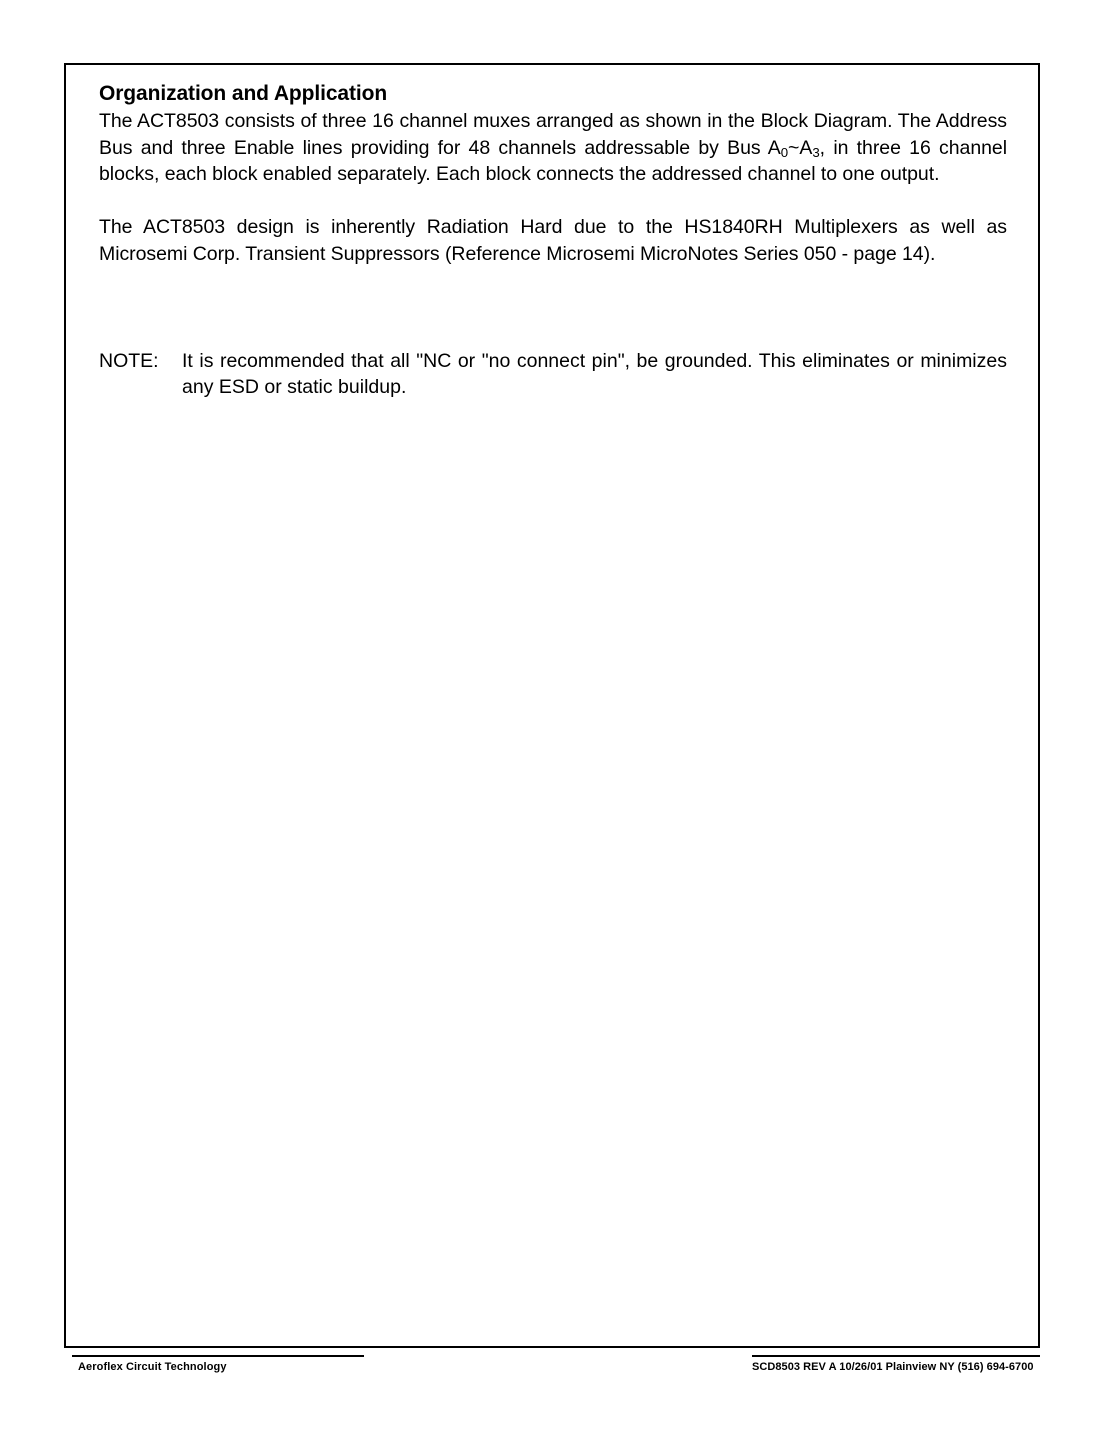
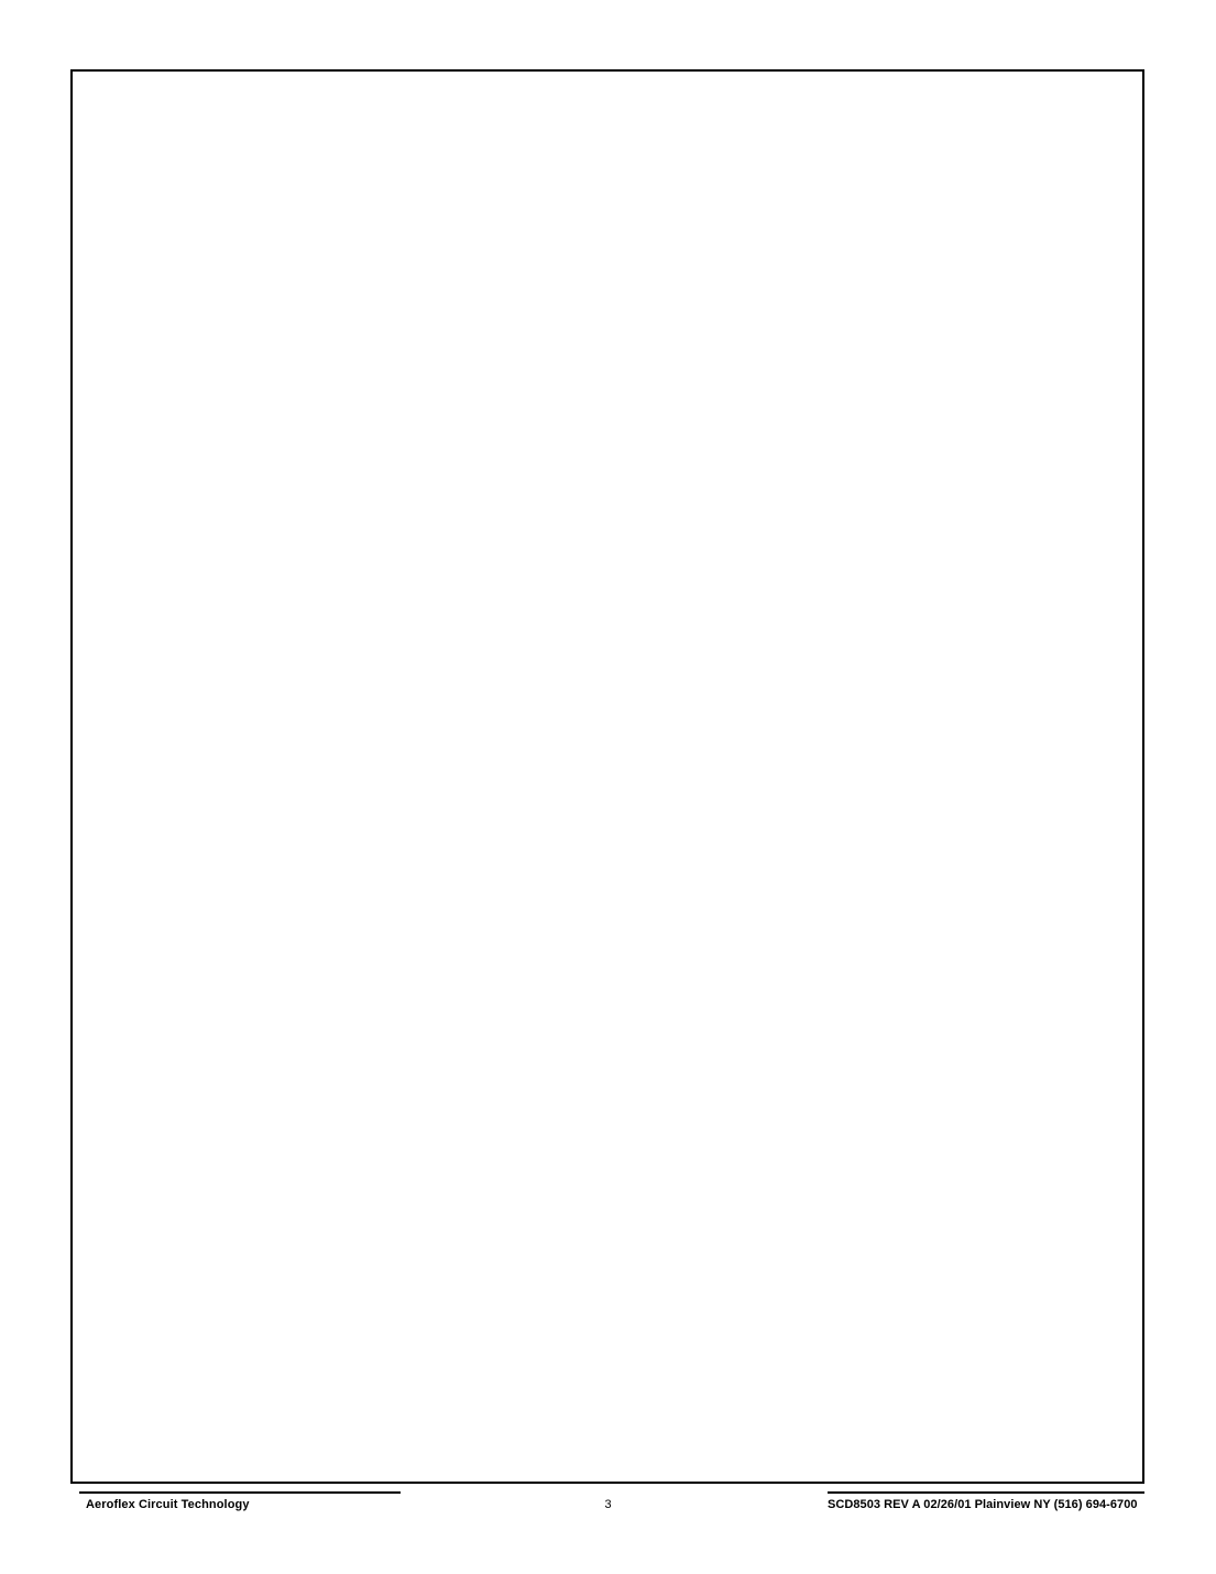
- Organization and Application
- The ACT8503 consists of three 16 channel muxes arranged as shown in the Block Diagram. The Address Bus and three Enable lines providing for 48 channels addressable by Bus A0~A3, in three 16 channel blocks, each block enabled separately. Each block connects the addressed channel to one output.
- The ACT8503 design is inherently Radiation Hard due to the HS1840RH Multiplexers as well as Microsemi Corp. Transient Suppressors (Reference Microsemi MicroNotes Series 050 - page 14).
- NOTE:
- It is recommended that all "NC or "no connect pin", be grounded. This eliminates or minimizes any ESD or static buildup.
  Aeroflex Circuit Technology
+ 3
- SCD8503 REV A 10/26/01 Plainview NY (516) 694-6700
+ SCD8503 REV A 02/26/01 Plainview NY (516) 694-6700
